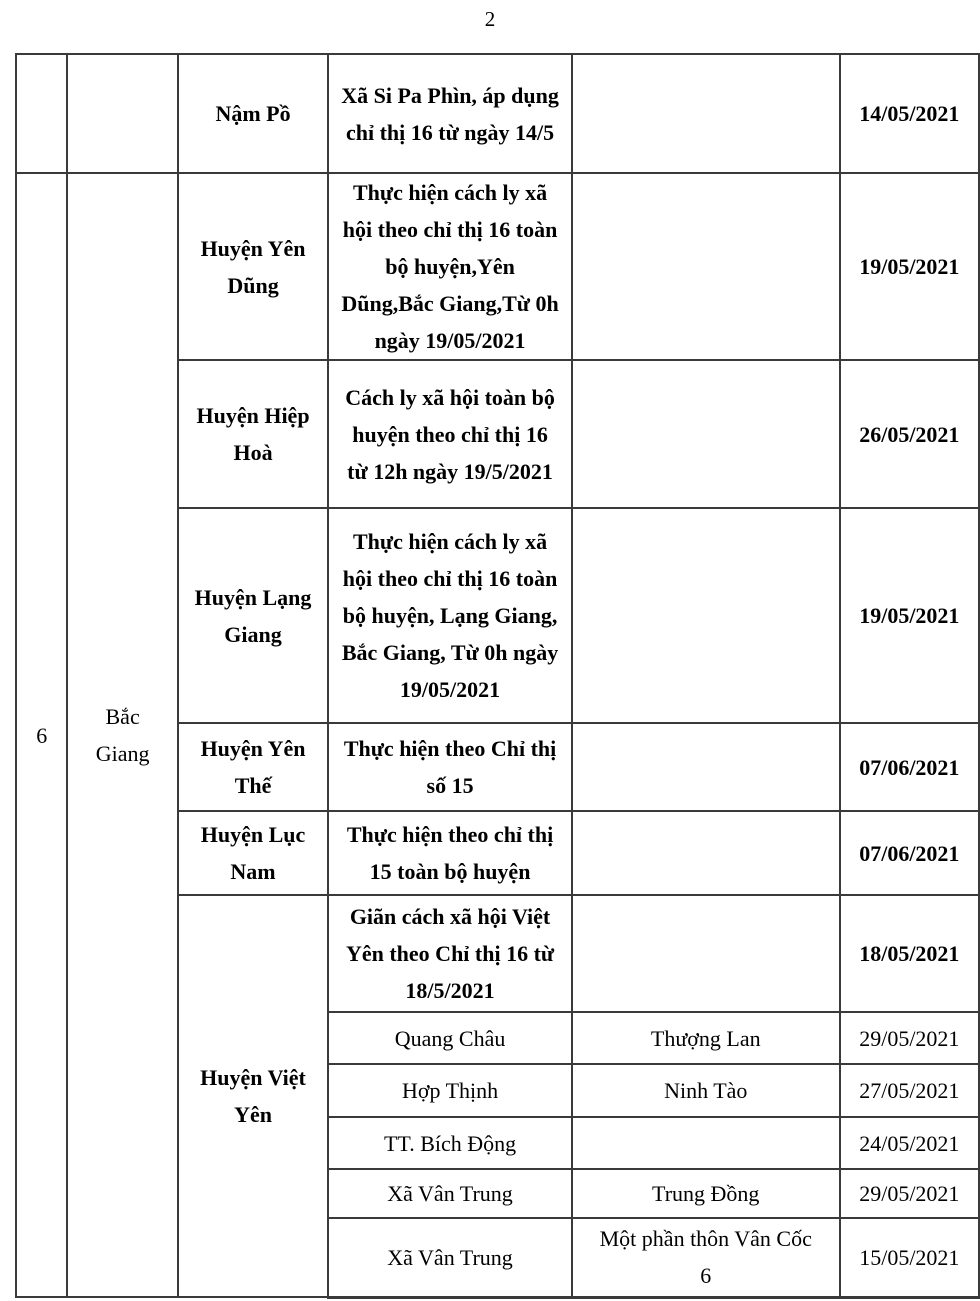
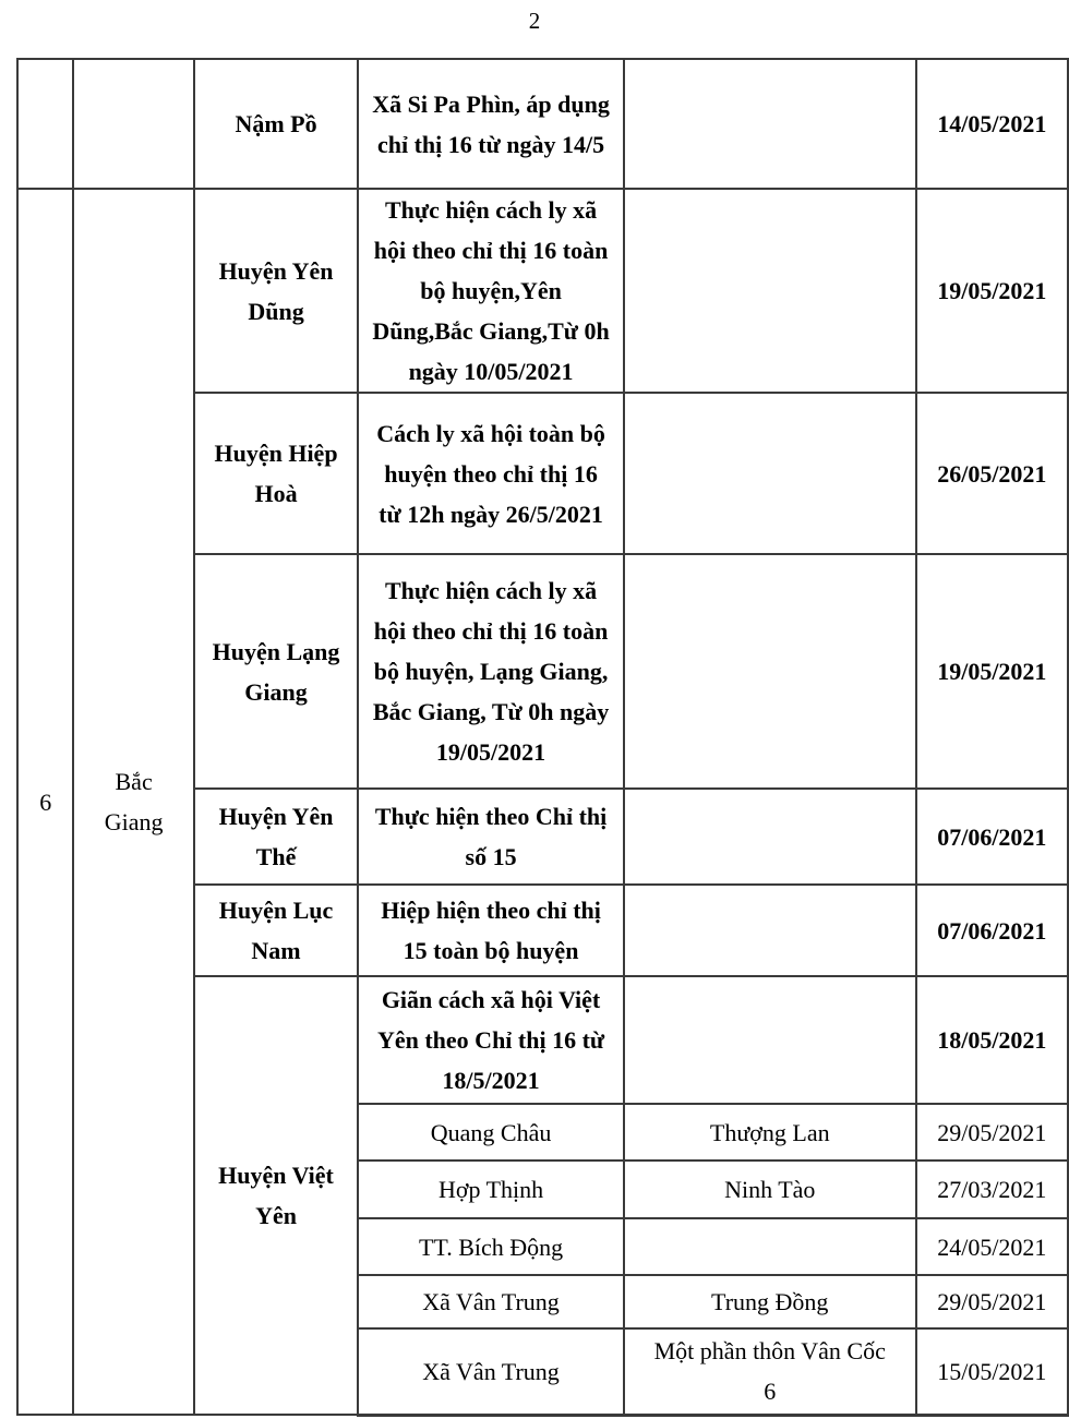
  2
  		Nậm Pồ	Xã Si Pa Phìn, áp dụng chỉ thị 16 từ ngày 14/5		14/05/2021
- 6	Bắc Giang	Huyện Yên Dũng	Thực hiện cách ly xã hội theo chỉ thị 16 toàn bộ huyện,Yên Dũng,Bắc Giang,Từ 0h ngày 19/05/2021		19/05/2021
+ 6	Bắc Giang	Huyện Yên Dũng	Thực hiện cách ly xã hội theo chỉ thị 16 toàn bộ huyện,Yên Dũng,Bắc Giang,Từ 0h ngày 10/05/2021		19/05/2021
- Huyện Hiệp Hoà	Cách ly xã hội toàn bộ huyện theo chỉ thị 16 từ 12h ngày 19/5/2021		26/05/2021
+ Huyện Hiệp Hoà	Cách ly xã hội toàn bộ huyện theo chỉ thị 16 từ 12h ngày 26/5/2021		26/05/2021
  Huyện Lạng Giang	Thực hiện cách ly xã hội theo chỉ thị 16 toàn bộ huyện, Lạng Giang, Bắc Giang, Từ 0h ngày 19/05/2021		19/05/2021
  Huyện Yên Thế	Thực hiện theo Chỉ thị số 15		07/06/2021
- Huyện Lục Nam	Thực hiện theo chỉ thị 15 toàn bộ huyện		07/06/2021
+ Huyện Lục Nam	Hiệp hiện theo chỉ thị 15 toàn bộ huyện		07/06/2021
  Huyện Việt Yên	Giãn cách xã hội Việt Yên theo Chỉ thị 16 từ 18/5/2021		18/05/2021
  Quang Châu	Thượng Lan	29/05/2021
- Hợp Thịnh	Ninh Tào	27/05/2021
+ Hợp Thịnh	Ninh Tào	27/03/2021
  TT. Bích Động		24/05/2021
  Xã Vân Trung	Trung Đồng	29/05/2021
  Xã Vân Trung	Một phần thôn Vân Cốc 6	15/05/2021
